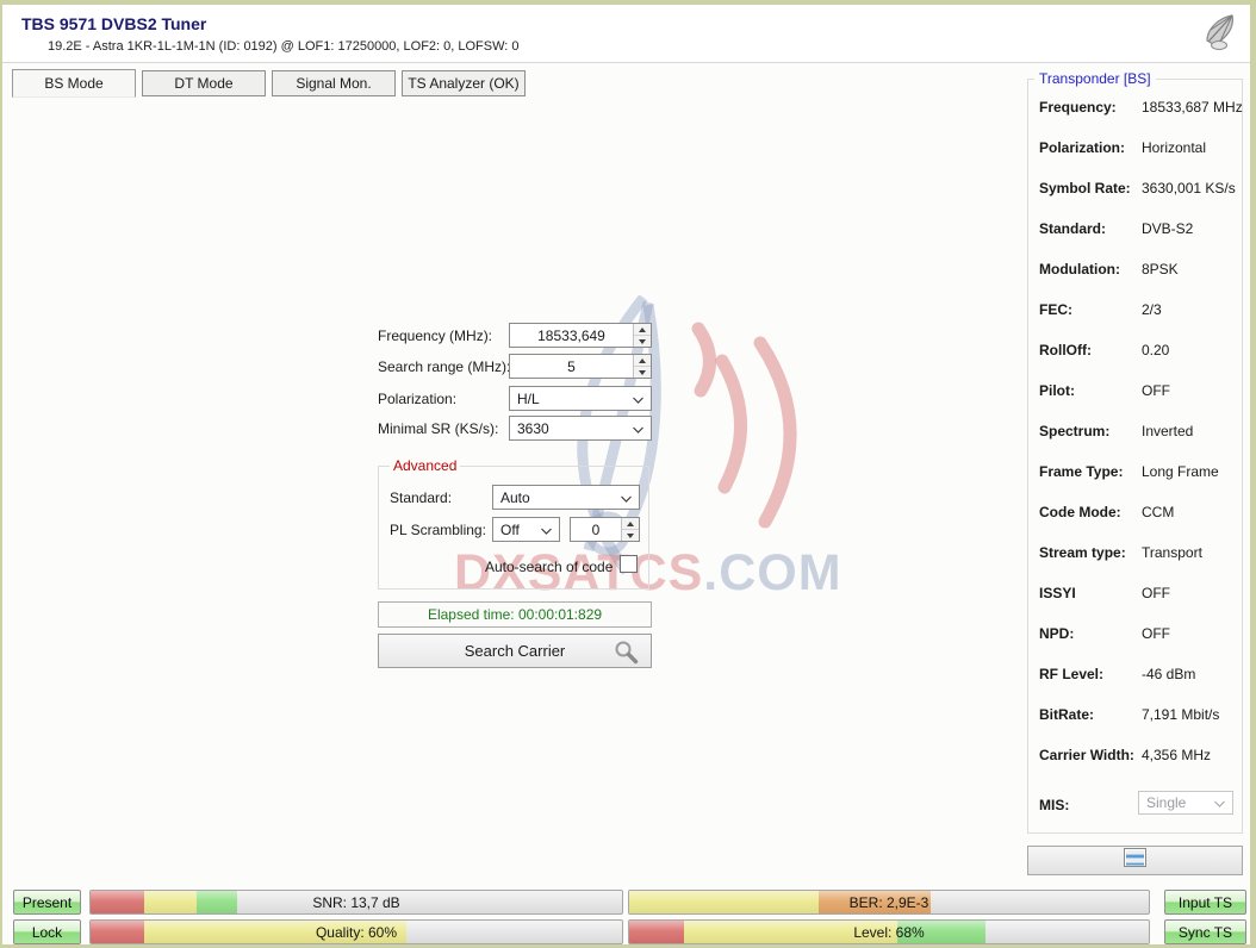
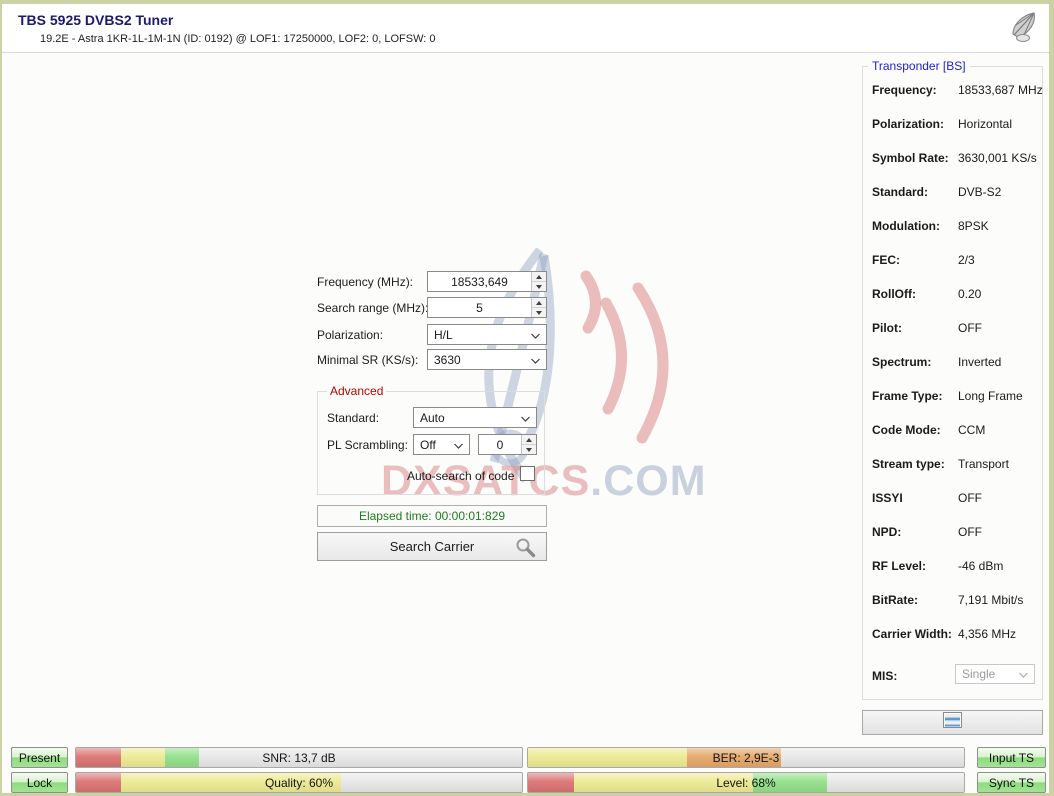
- TBS 9571 DVBS2 Tuner
+ TBS 5925 DVBS2 Tuner
  19.2E - Astra 1KR-1L-1M-1N (ID: 0192) @ LOF1: 17250000, LOF2: 0, LOFSW: 0
- BS Mode
- DT Mode
- Signal Mon.
- TS Analyzer (OK)
  DXSATCS.COM
  Frequency (MHz):
  18533,649
  Search range (MHz)
  5
  Polarization:
  H/L
  Minimal SR (KS/s):
  3630
  Advanced
  Standard:
  Auto
  PL Scrambling:
  Off
  0
  Auto-search of code
  Elapsed time: 00:00:01:829
  Search Carrier
  Transponder [BS]
  Frequency:
  18533,687 MHz
  Polarization:
  Horizontal
  Symbol Rate:
  3630,001 KS/s
  Standard:
  DVB-S2
  Modulation:
  8PSK
  FEC:
  2/3
  RollOff:
  0.20
  Pilot:
  OFF
  Spectrum:
  Inverted
  Frame Type:
  Long Frame
  Code Mode:
  CCM
  Stream type:
  Transport
  ISSYI
  OFF
  NPD:
  OFF
  RF Level:
  -46 dBm
  BitRate:
  7,191 Mbit/s
  Carrier Width:
  4,356 MHz
  MIS:
  Single
  Present
  Lock
  Input TS
  Sync TS
  SNR: 13,7 dB
  Quality: 60%
  BER: 2,9E-3
  Level: 68%
